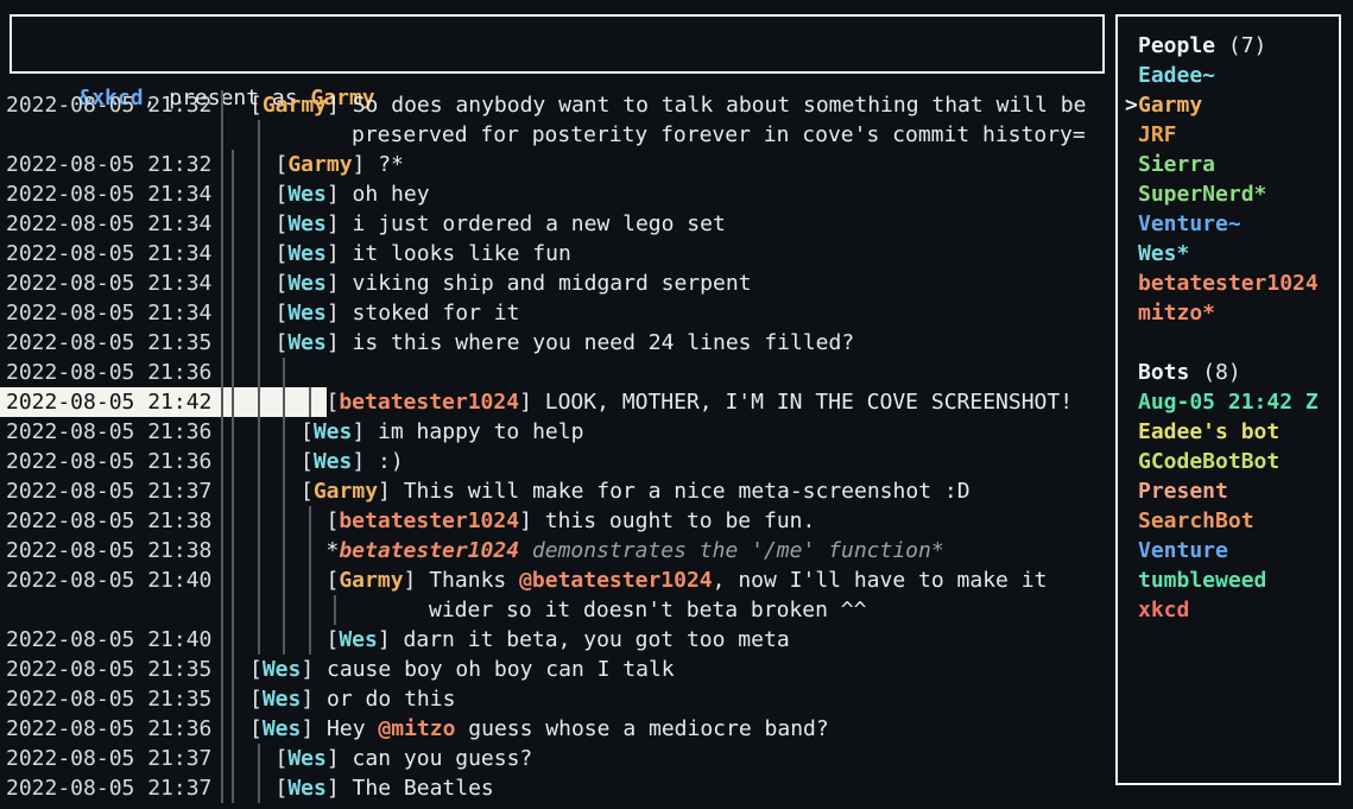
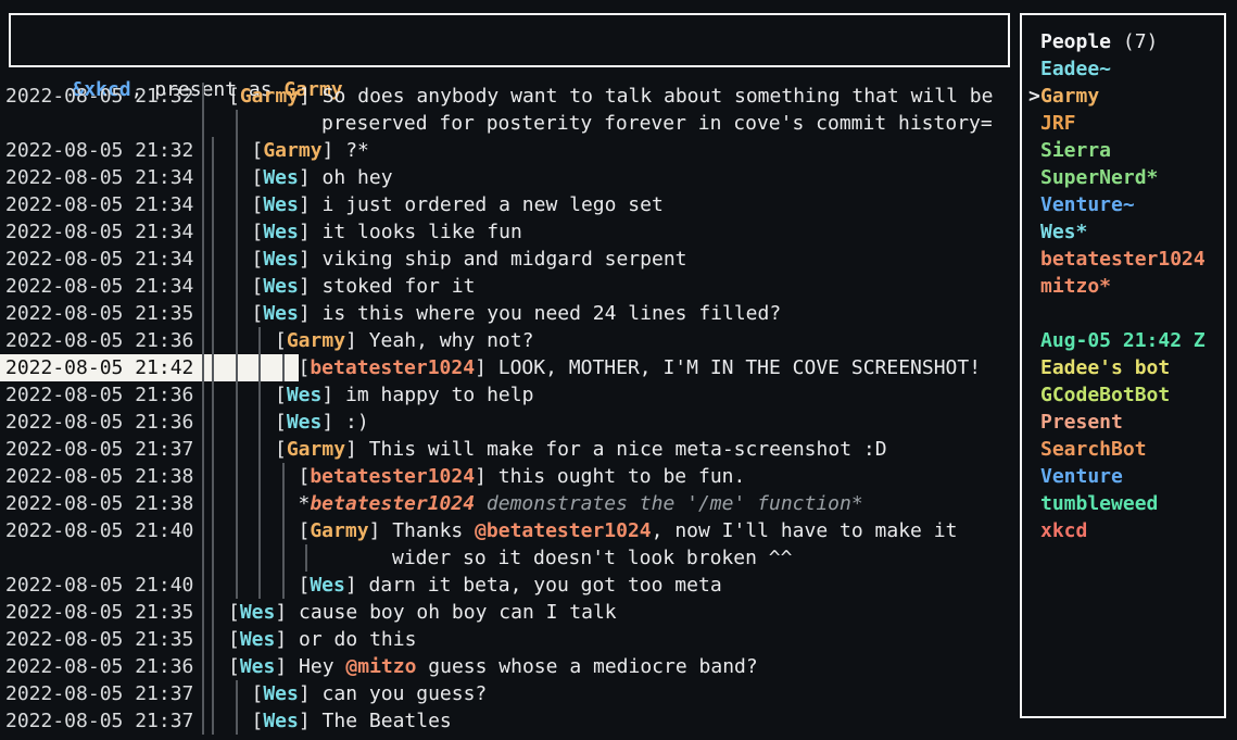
  &xkcd, present as Garmy
  2022-08-05 21:32
  [Garmy] So does anybody want to talk about something that will be
  preserved for posterity forever in cove's commit history=
  2022-08-05 21:32
  [Garmy] ?*
  2022-08-05 21:34
  [Wes] oh hey
  2022-08-05 21:34
  [Wes] i just ordered a new lego set
  2022-08-05 21:34
  [Wes] it looks like fun
  2022-08-05 21:34
  [Wes] viking ship and midgard serpent
  2022-08-05 21:34
  [Wes] stoked for it
  2022-08-05 21:35
  [Wes] is this where you need 24 lines filled?
  2022-08-05 21:36
+ [Garmy] Yeah, why not?
  2022-08-05 21:42
  [betatester1024] LOOK, MOTHER, I'M IN THE COVE SCREENSHOT!
  2022-08-05 21:36
  [Wes] im happy to help
  2022-08-05 21:36
  [Wes] :)
  2022-08-05 21:37
  [Garmy] This will make for a nice meta-screenshot :D
  2022-08-05 21:38
  [betatester1024] this ought to be fun.
  2022-08-05 21:38
  *betatester1024 demonstrates the '/me' function*
  2022-08-05 21:40
  [Garmy] Thanks @betatester1024, now I'll have to make it
- wider so it doesn't beta broken ^^
+ wider so it doesn't look broken ^^
  2022-08-05 21:40
  [Wes] darn it beta, you got too meta
  2022-08-05 21:35
  [Wes] cause boy oh boy can I talk
  2022-08-05 21:35
  [Wes] or do this
  2022-08-05 21:36
  [Wes] Hey @mitzo guess whose a mediocre band?
  2022-08-05 21:37
  [Wes] can you guess?
  2022-08-05 21:37
  [Wes] The Beatles
  People (7)
  Eadee~
  >
  Garmy
  JRF
  Sierra
  SuperNerd*
  Venture~
  Wes*
  betatester1024
  mitzo*
- Bots (8)
  Aug-05 21:42 Z
  Eadee's bot
  GCodeBotBot
  Present
  SearchBot
  Venture
  tumbleweed
  xkcd
